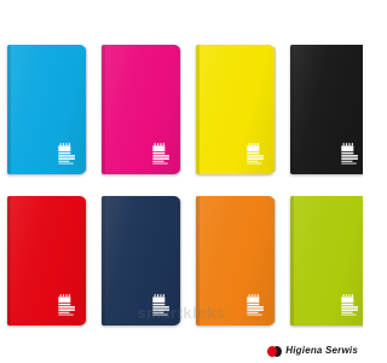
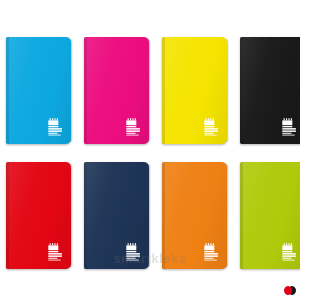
  smartkleks
- Higiena Serwis
